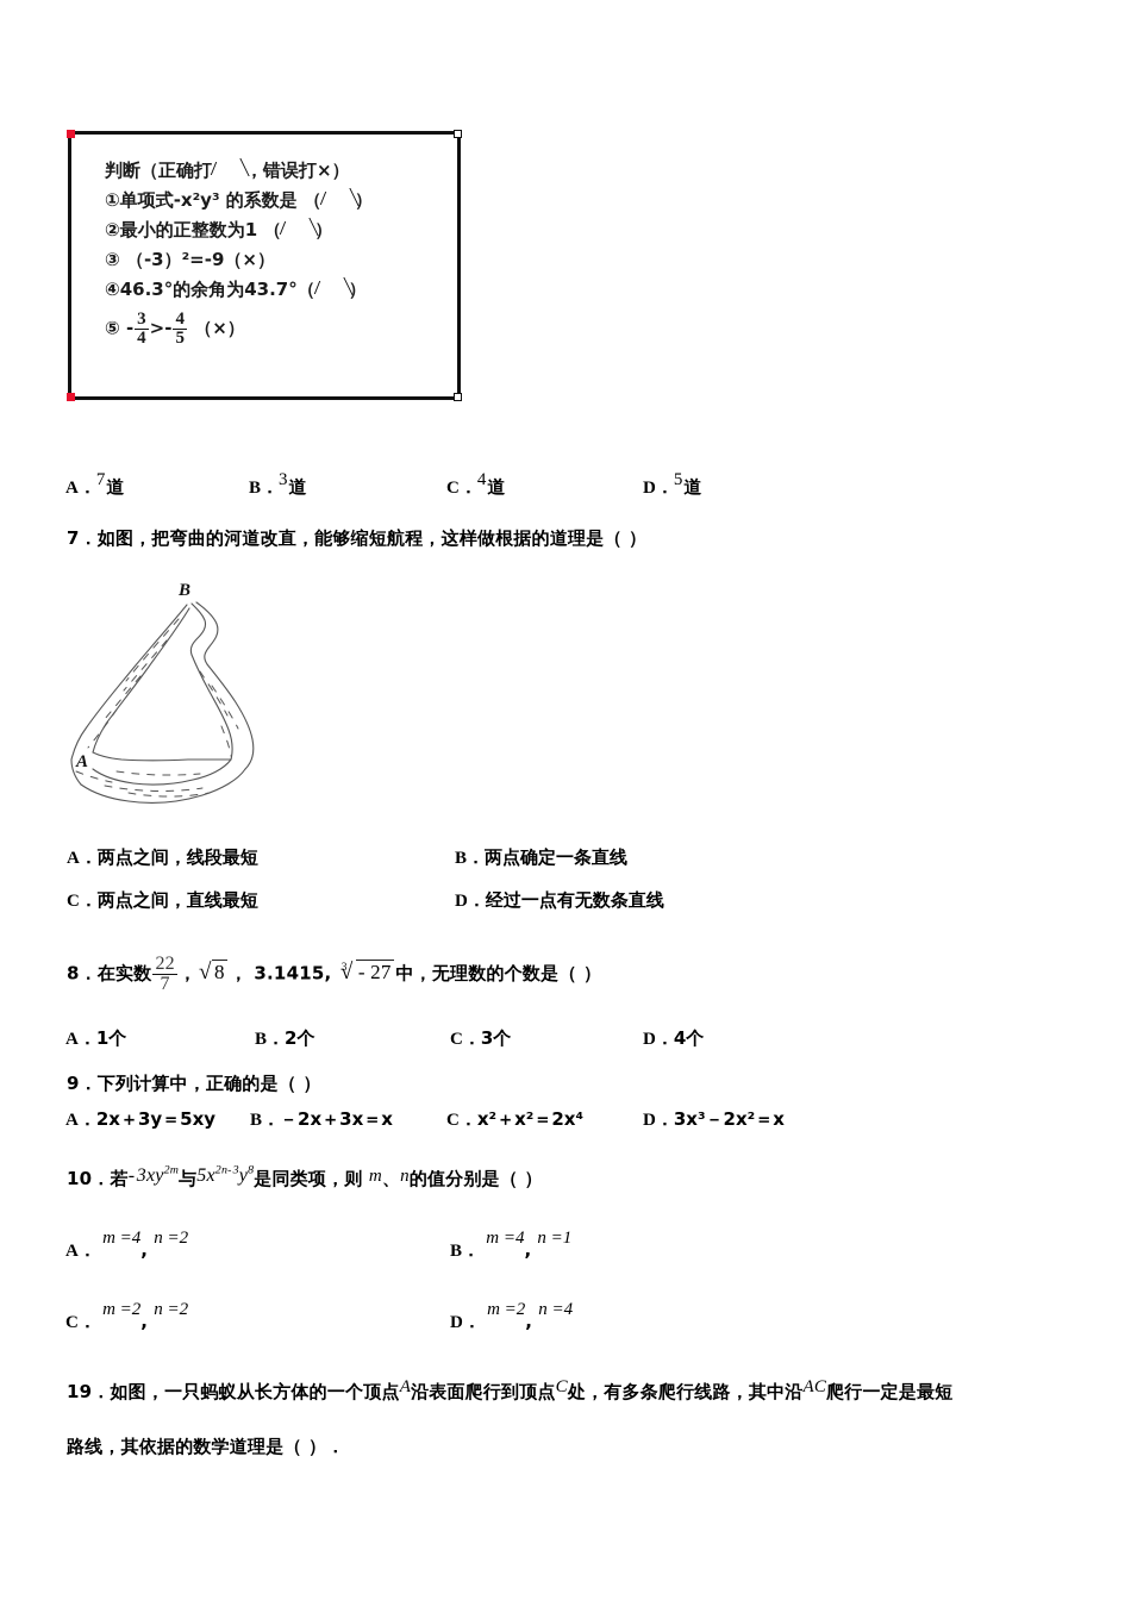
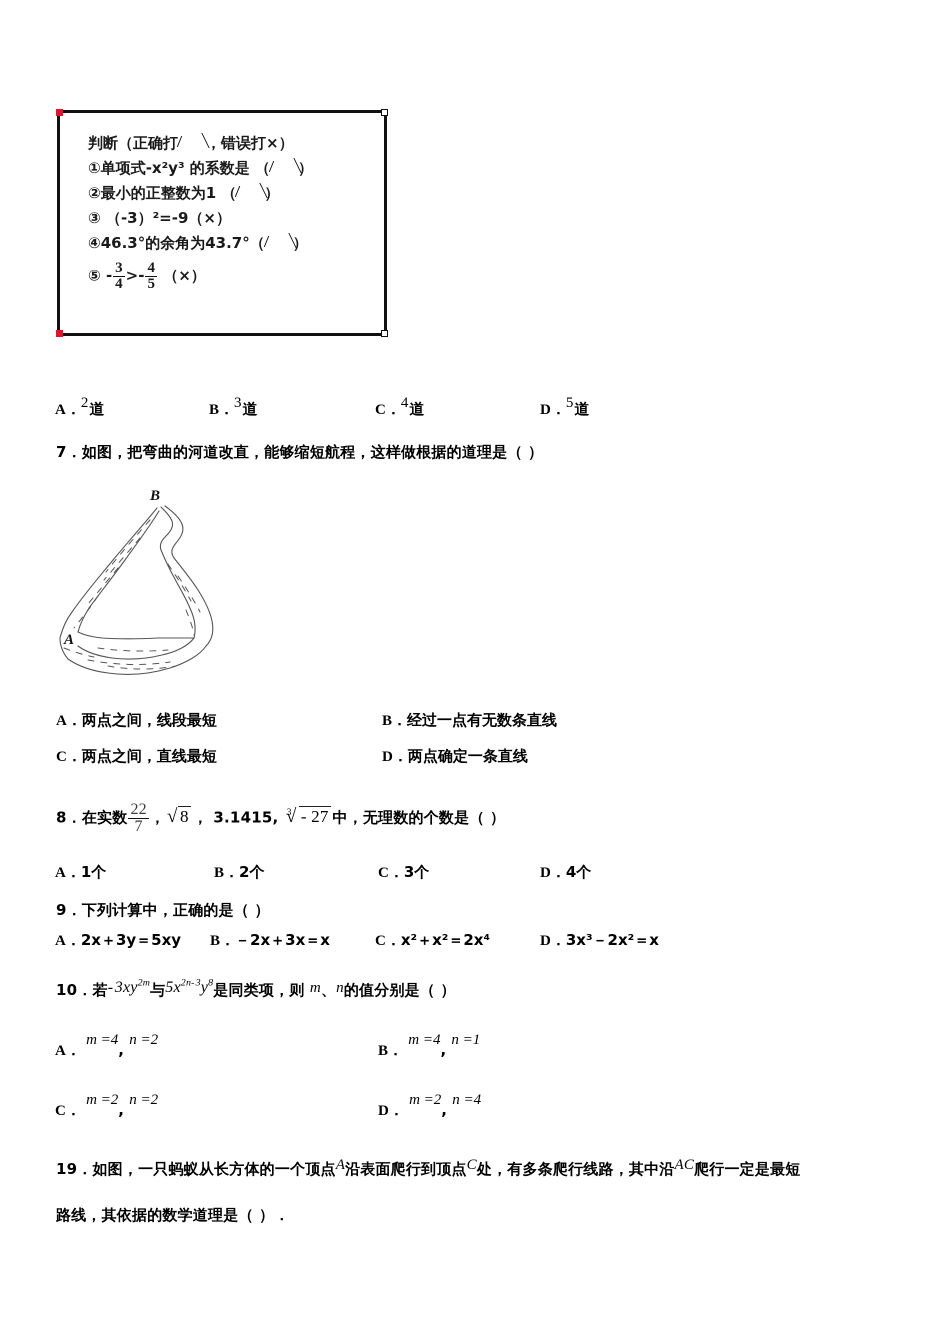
  判断（正确打 ，错误打×）
  ①单项式-x²y³ 的系数是 （ ）
  ②最小的正整数为1 （ ）
  ③ （-3）²=-9（×）
  ④46.3°的余角为43.7°（ ）
  ⑤ -
  3
  4
  >-
  4
  5
  （×）
- A．7道
+ A．2道
  B．3道
  C．4道
  D．5道
  7．如图，把弯曲的河道改直，能够缩短航程，这样做根据的道理是（ ）
  B
  A
  A．两点之间，线段最短
- B．两点确定一条直线
+ B．经过一点有无数条直线
  C．两点之间，直线最短
- D．经过一点有无数条直线
+ D．两点确定一条直线
  8．在实数
  22
  7
  ，
  √
  8 ， 3.1415,
  3
  √
  - 27 中，无理数的个数是（ ）
  A．1个
  B．2个
  C．3个
  D．4个
  9．下列计算中，正确的是（ ）
  A．2x＋3y＝5xy
  B．－2x＋3x＝x
  C．x²＋x²＝2x⁴
  D．3x³－2x²＝x
  10．若- 3xy2m与5x2n- 3y8是同类项，则 m、n的值分别是（ ）
  A． m =4, n =2
  B． m =4, n =1
  C． m =2, n =2
  D． m =2, n =4
  19．如图，一只蚂蚁从长方体的一个顶点A沿表面爬行到顶点C处，有多条爬行线路，其中沿AC爬行一定是最短
  路线，其依据的数学道理是（ ）．
